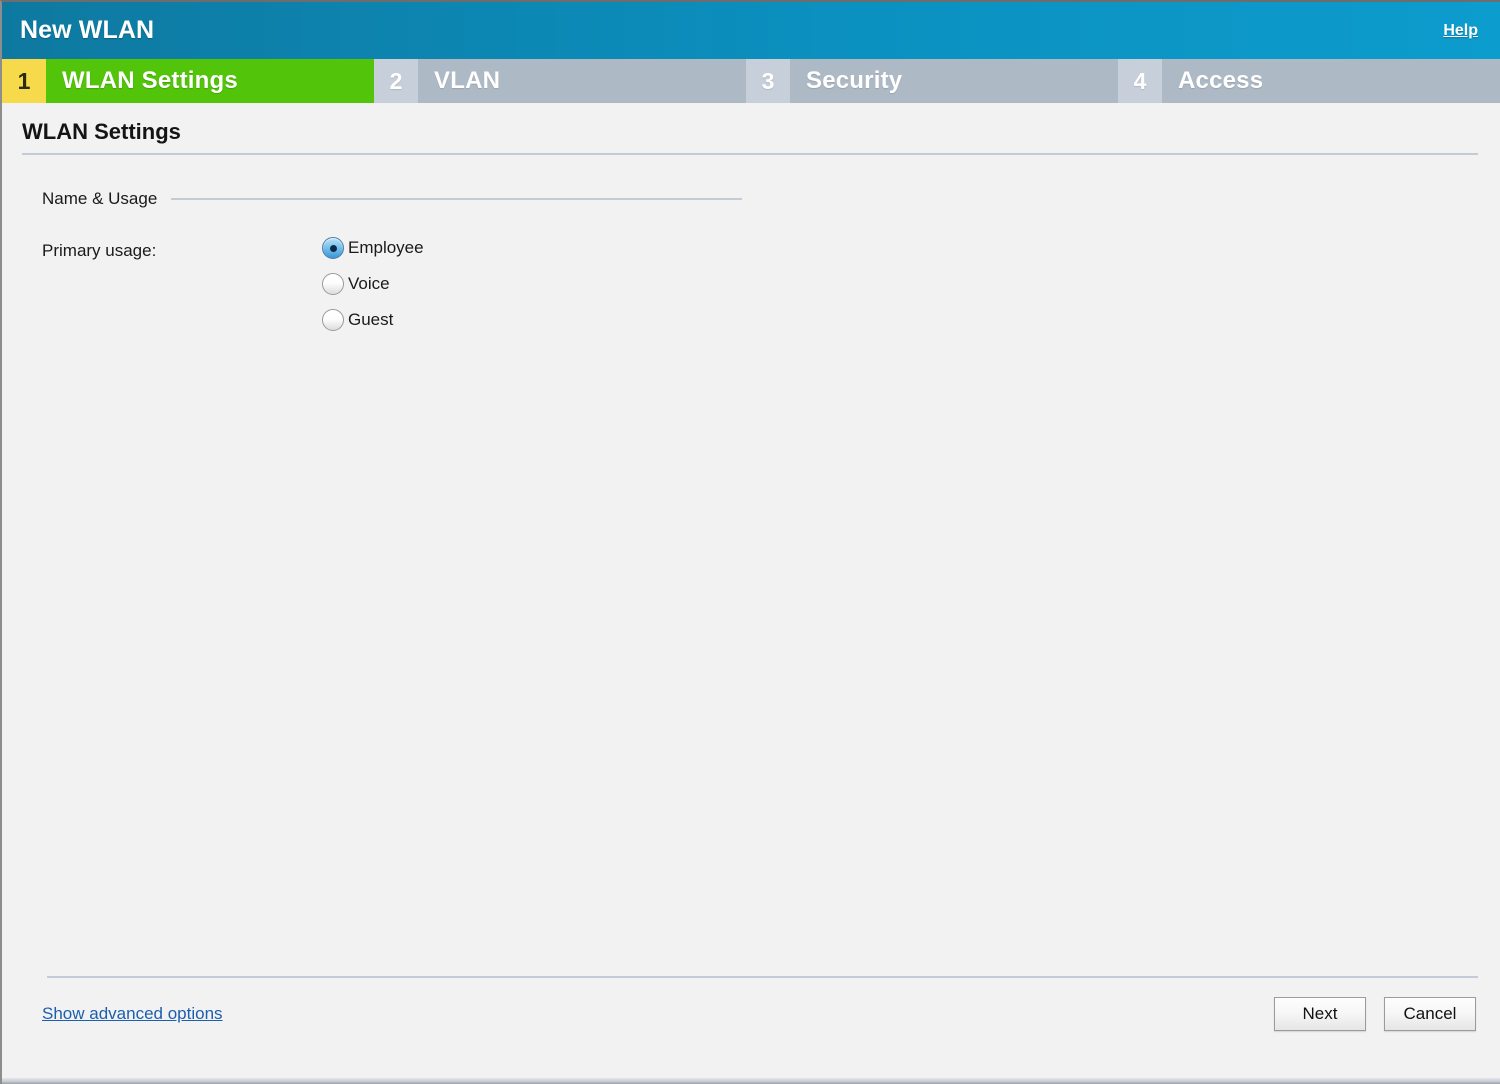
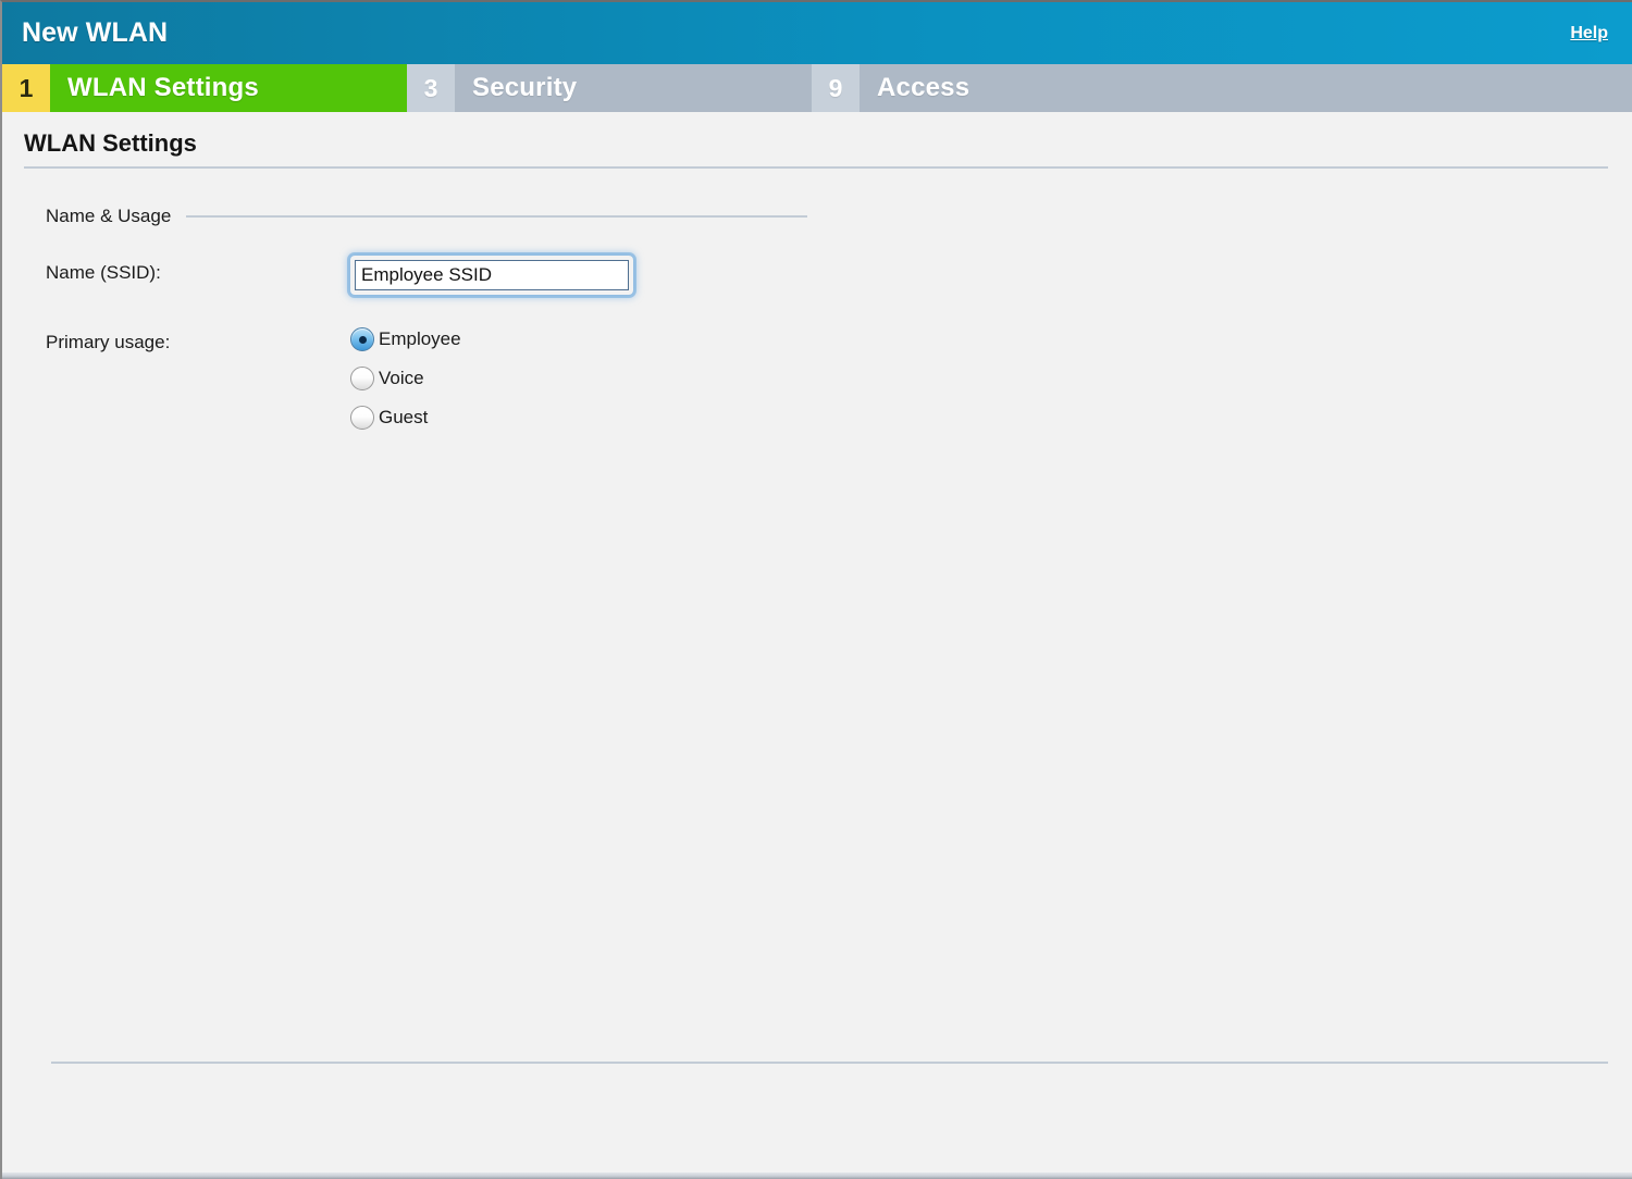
  New WLAN
  Help
  1
  WLAN Settings
- 2
- VLAN
  3
  Security
- 4
+ 9
  Access
  WLAN Settings
  Name & Usage
+ Name (SSID):
+ Employee SSID
  Primary usage:
  Employee
  Voice
  Guest
- Show advanced options
- Next
- Cancel
